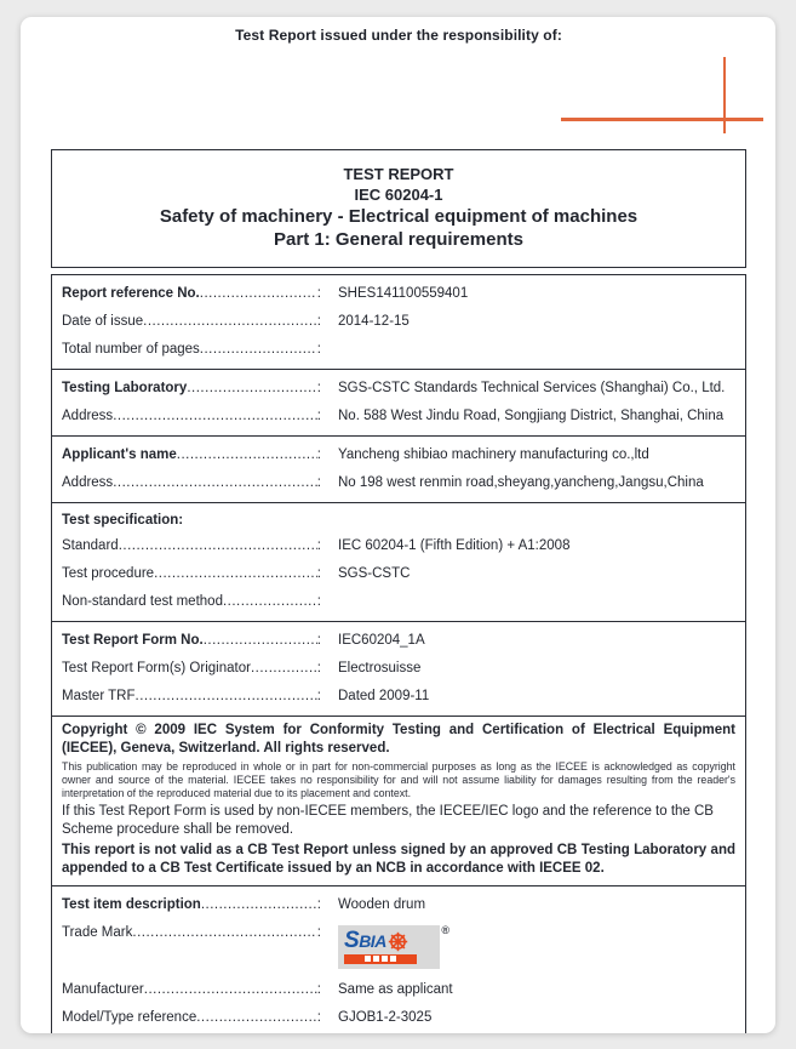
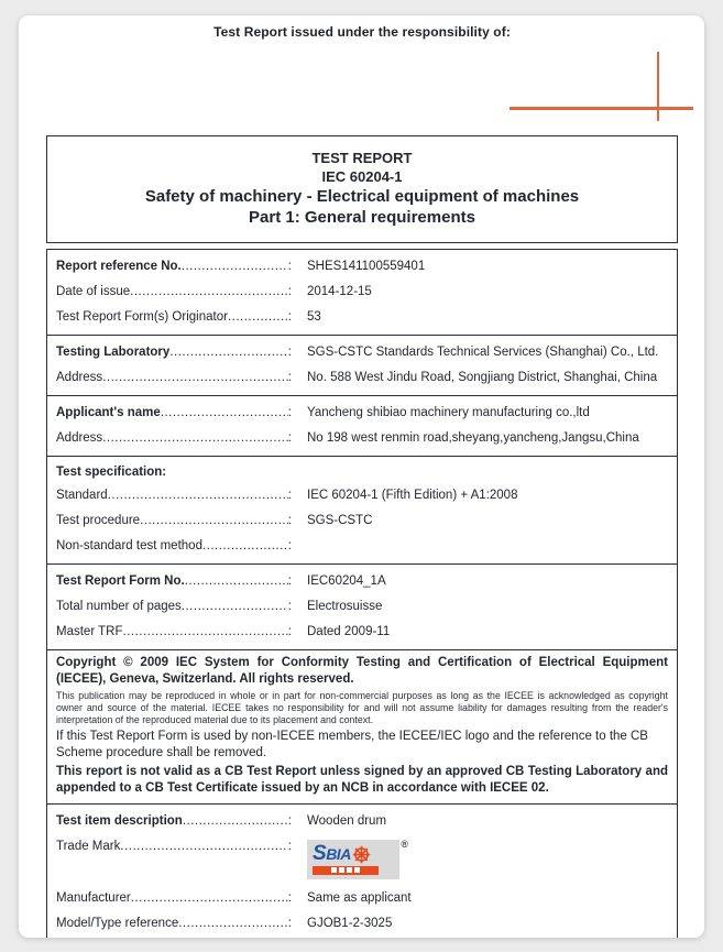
  Test Report issued under the responsibility of:
  TEST REPORT
  IEC 60204-1
  Safety of machinery - Electrical equipment of machines
  Part 1: General requirements
  Report reference No.
  :
  SHES141100559401
  Date of issue
  :
  2014-12-15
- Total number of pages
+ Test Report Form(s) Originator
  :
+ 53
  Testing Laboratory
  :
  SGS-CSTC Standards Technical Services (Shanghai) Co., Ltd.
  Address
  :
  No. 588 West Jindu Road, Songjiang District, Shanghai, China
  Applicant's name
  :
  Yancheng shibiao machinery manufacturing co.,ltd
  Address
  :
  No 198 west renmin road,sheyang,yancheng,Jangsu,China
  Test specification:
  Standard
  :
  IEC 60204-1 (Fifth Edition) + A1:2008
  Test procedure
  :
  SGS-CSTC
  Non-standard test method
  :
  Test Report Form No.
  :
  IEC60204_1A
- Test Report Form(s) Originator
+ Total number of pages
  :
  Electrosuisse
  Master TRF
  :
  Dated 2009-11
  Copyright © 2009 IEC System for Conformity Testing and Certification of Electrical Equipment (IECEE), Geneva, Switzerland. All rights reserved.
  This publication may be reproduced in whole or in part for non-commercial purposes as long as the IECEE is acknowledged as copyright owner and source of the material. IECEE takes no responsibility for and will not assume liability for damages resulting from the reader's interpretation of the reproduced material due to its placement and context.
  If this Test Report Form is used by non-IECEE members, the IECEE/IEC logo and the reference to the CB Scheme procedure shall be removed.
  This report is not valid as a CB Test Report unless signed by an approved CB Testing Laboratory and appended to a CB Test Certificate issued by an NCB in accordance with IECEE 02.
  Test item description
  :
  Wooden drum
  Trade Mark
  :
  SBIA
  ®
  Manufacturer
  :
  Same as applicant
  Model/Type reference
  :
  GJOB1-2-3025
